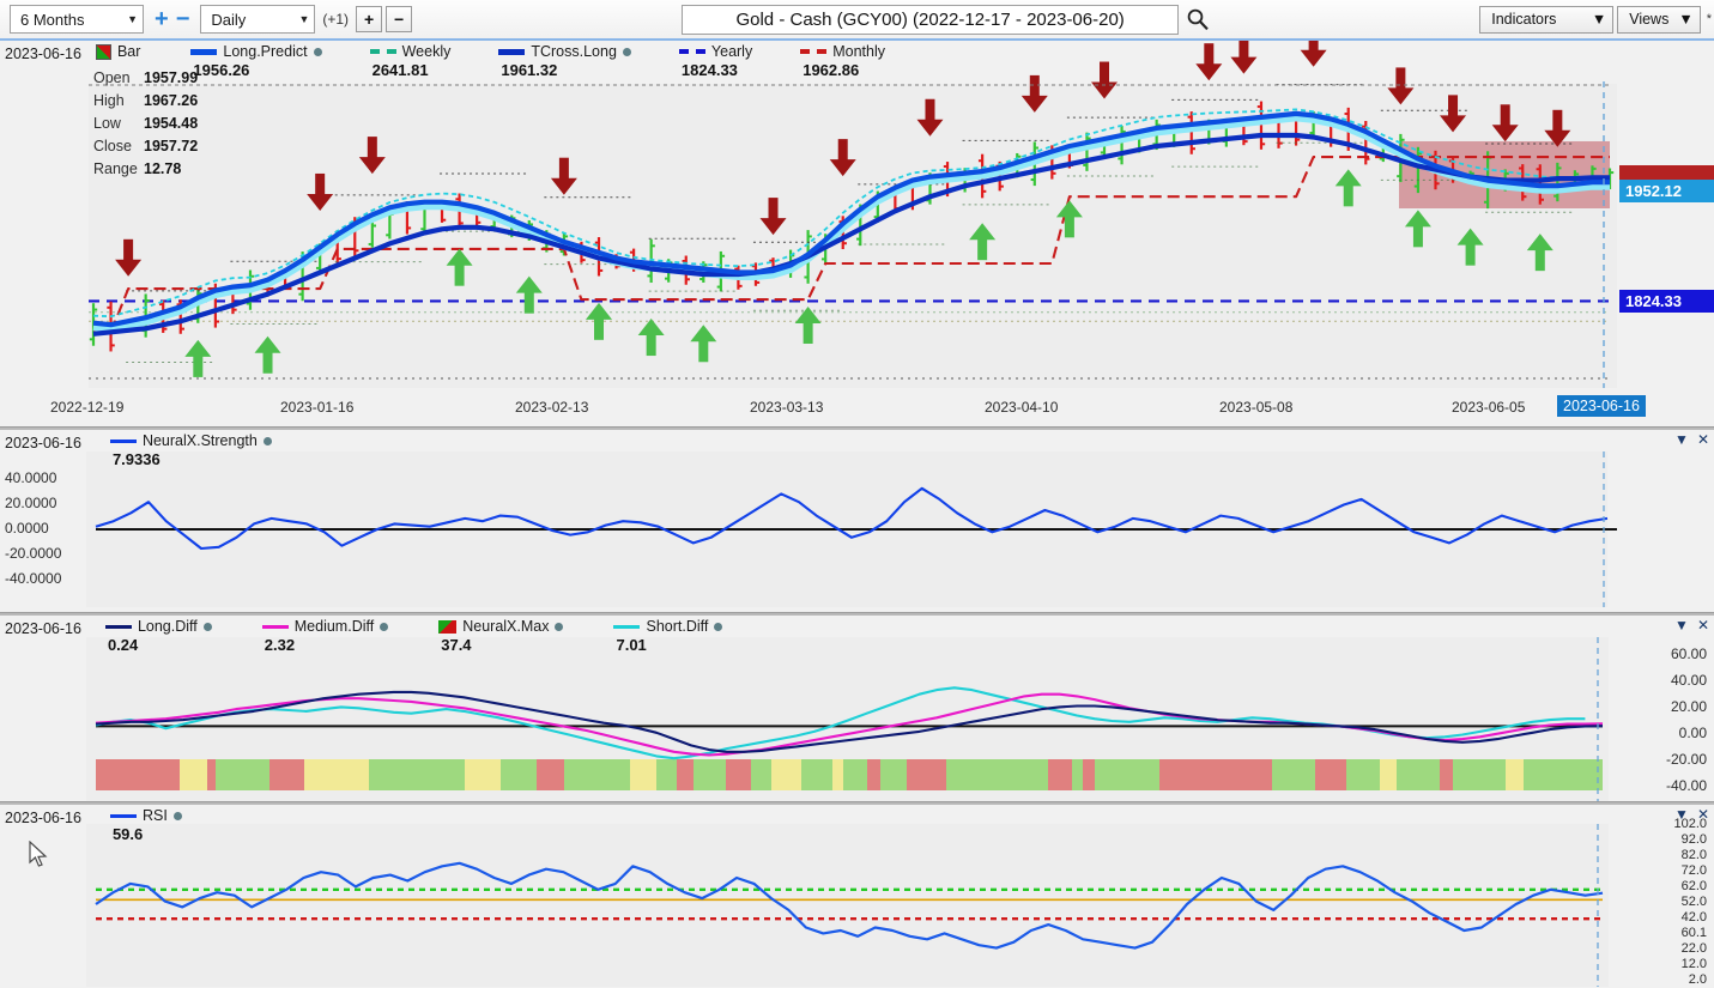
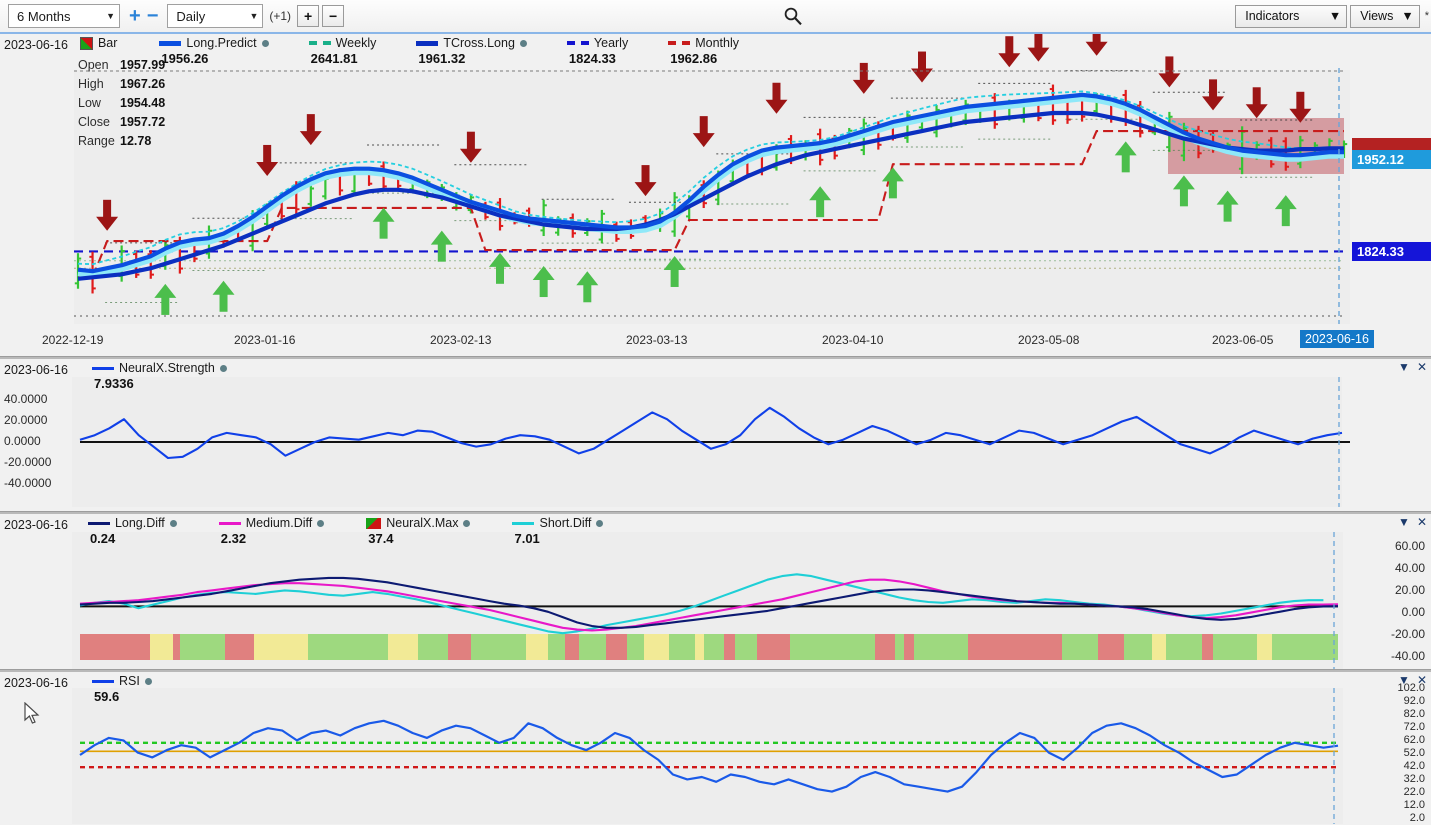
  6 Months
  ▼
  +
  −
  Daily
  ▼
  (+1)
  +
  −
- Gold - Cash (GCY00) (2022-12-17 - 2023-06-20)
  Indicators
  ▼
  Views
  ▼
  *
  2023-06-16
  Bar
  Long.Predict
  1956.26
  Weekly
  2641.81
  TCross.Long
  1961.32
  Yearly
  1824.33
  Monthly
  1962.86
  Open
  1957.99
  High
  1967.26
  Low
  1954.48
  Close
  1957.72
  Range
  12.78
  1952.12
  1824.33
  2022-12-19
  2023-01-16
  2023-02-13
  2023-03-13
  2023-04-10
  2023-05-08
  2023-06-05
  2023-06-16
  2023-06-16
  NeuralX.Strength
  7.9336
  ▼
  ✕
  40.0000
  20.0000
  0.0000
  -20.0000
  -40.0000
  2023-06-16
  Long.Diff
  0.24
  Medium.Diff
  2.32
  NeuralX.Max
  37.4
  Short.Diff
  7.01
  ▼
  ✕
  60.00
  40.00
  20.00
  0.00
  -20.00
  -40.00
  2023-06-16
  RSI
  59.6
  ▼
  ✕
  102.0
  92.0
  82.0
  72.0
  62.0
  52.0
  42.0
- 60.1
+ 32.0
  22.0
  12.0
  2.0
